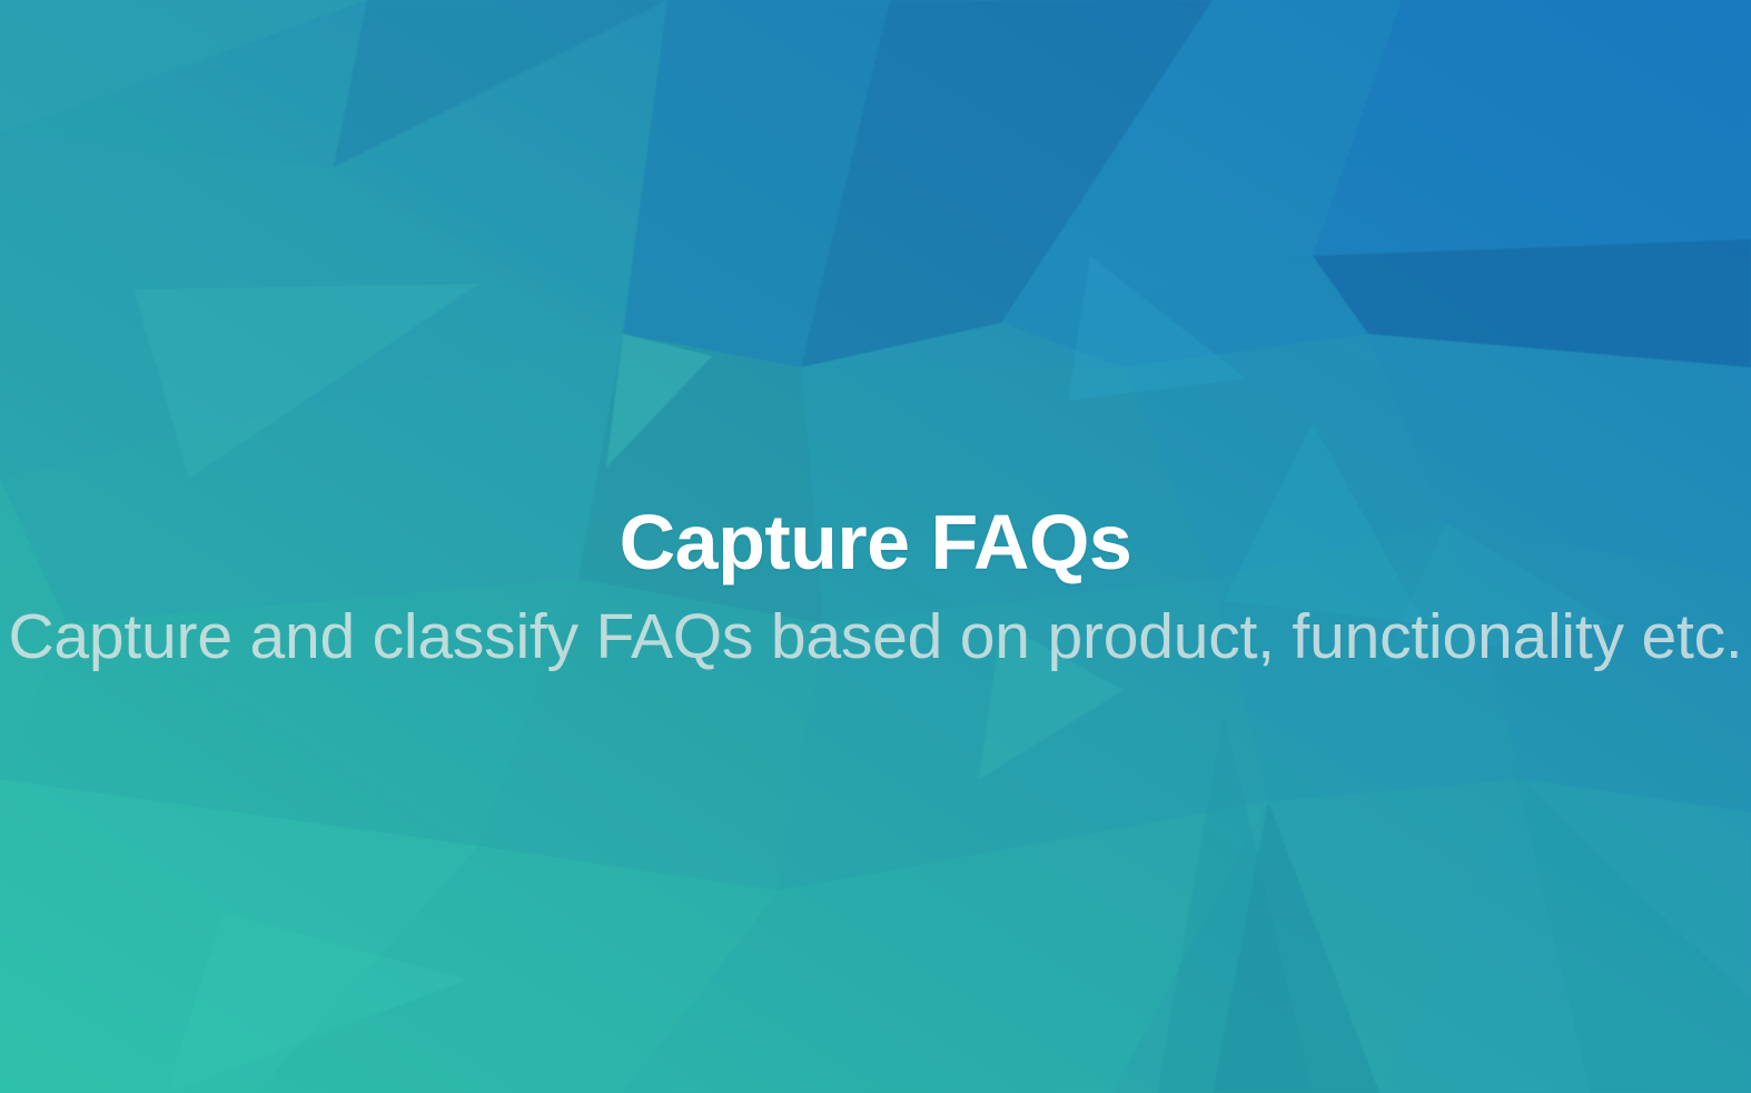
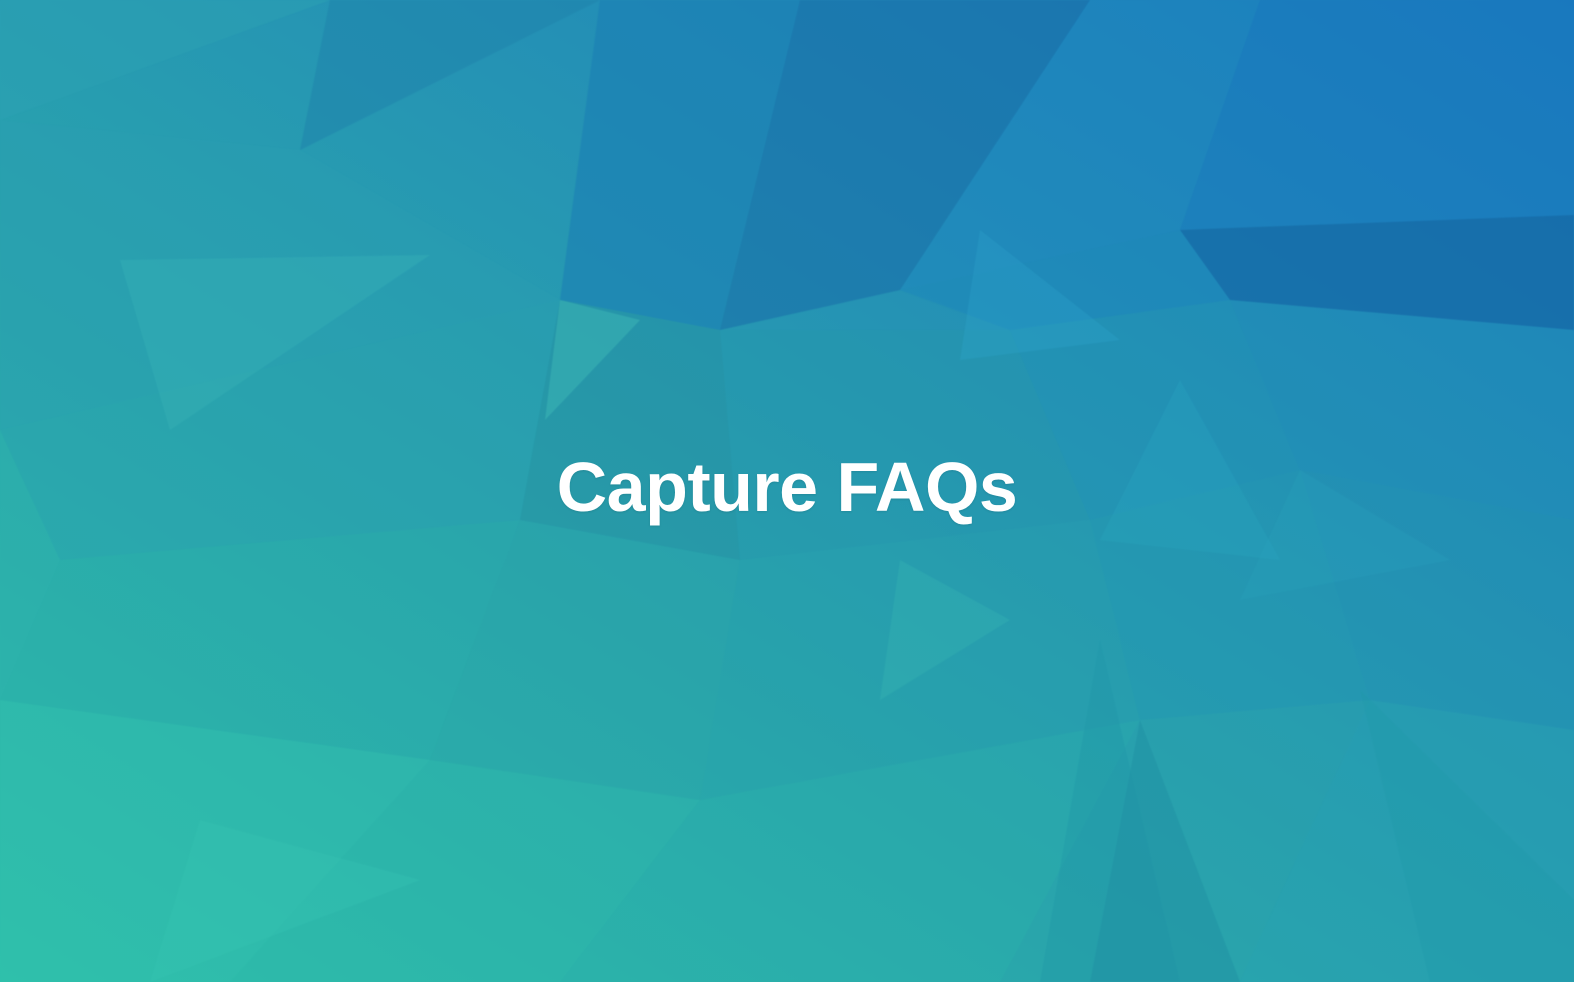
  Capture FAQs
- Capture and classify FAQs based on product, functionality etc.
